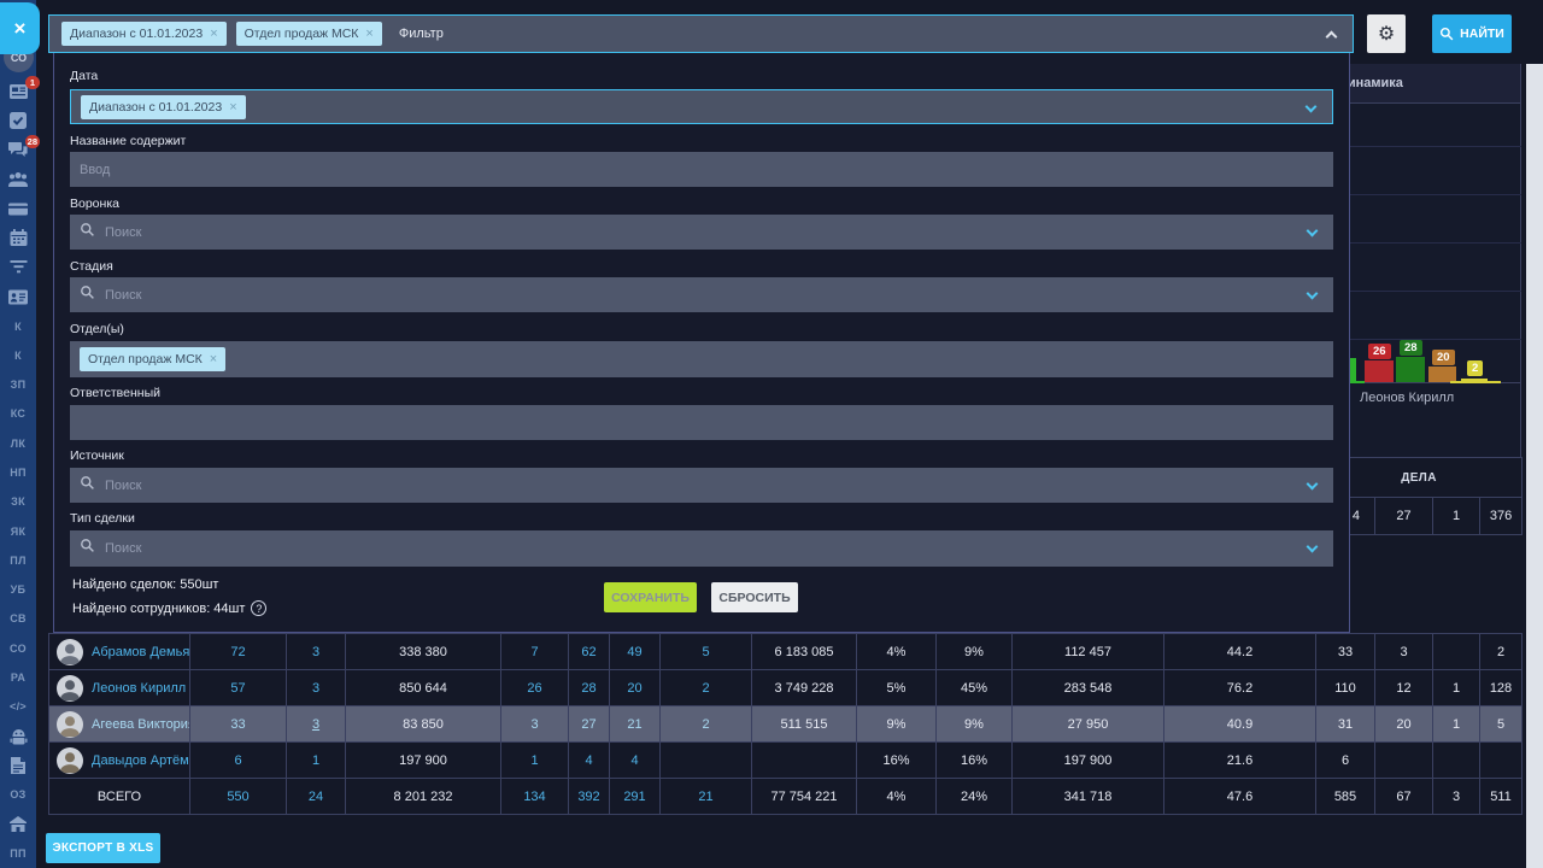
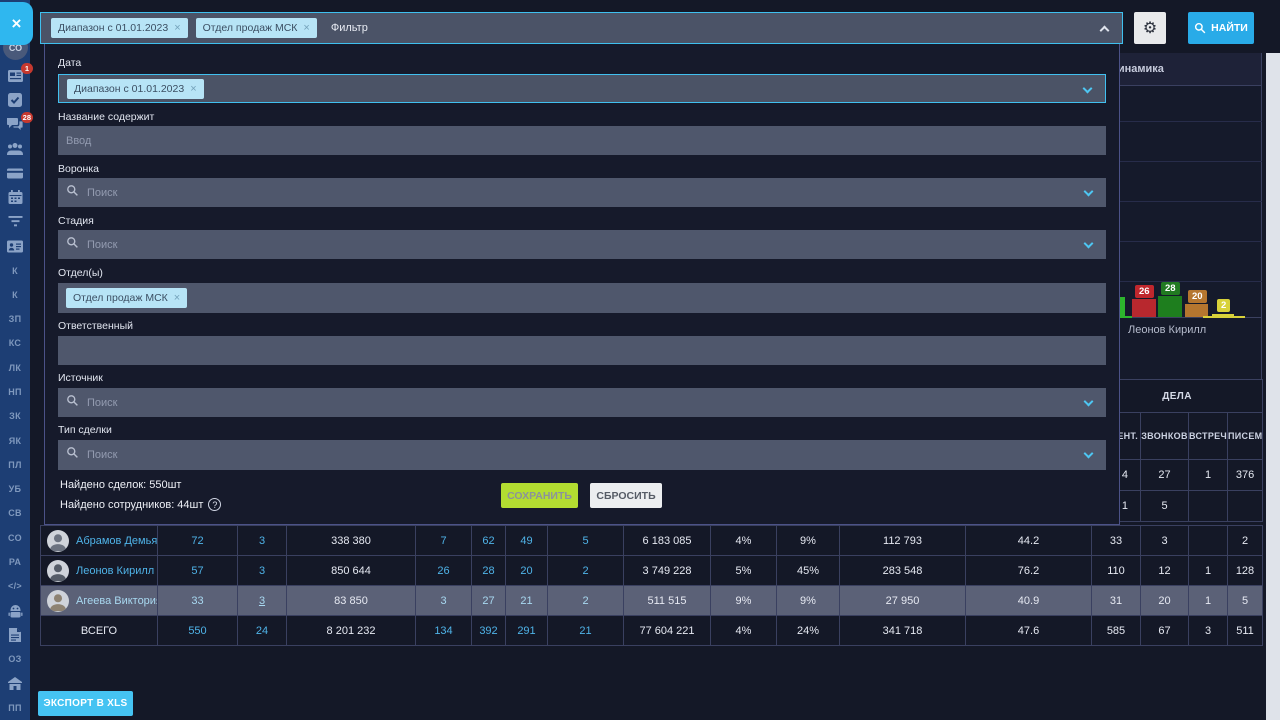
  инамика
  26
  28
  20
  2
  Леонов Кирилл
  ДЕЛА
+ ЕНТ.	ЗВОНКОВ	ВСТРЕЧ	ПИСЕМ
  4	27	1	376
+ 1	5
- Абрамов Демья	72	3	338 380	7	62	49	5	6 183 085	4%	9%	112 457	44.2	33	3		2
+ Абрамов Демья	72	3	338 380	7	62	49	5	6 183 085	4%	9%	112 793	44.2	33	3		2
  Леонов Кирилл	57	3	850 644	26	28	20	2	3 749 228	5%	45%	283 548	76.2	110	12	1	128
  Агеева Виктори	33	3	83 850	3	27	21	2	511 515	9%	9%	27 950	40.9	31	20	1	5
- Давыдов Артём	6	1	197 900	1	4	4			16%	16%	197 900	21.6	6
- ВСЕГО	550	24	8 201 232	134	392	291	21	77 754 221	4%	24%	341 718	47.6	585	67	3	511
+ ВСЕГО	550	24	8 201 232	134	392	291	21	77 604 221	4%	24%	341 718	47.6	585	67	3	511
  ЭКСПОРТ В XLS
  Дата
  Диапазон с 01.01.2023 ×
  Название содержит
  Ввод
  Воронка
  Поиск
  Стадия
  Поиск
  Отдел(ы)
  Отдел продаж МСК ×
  Ответственный
  Источник
  Поиск
  Тип сделки
  Поиск
  Найдено сделок: 550шт
  Найдено сотрудников: 44шт ?
  СОХРАНИТЬ
  СБРОСИТЬ
  Диапазон с 01.01.2023 ×
  Отдел продаж МСК ×
  Фильтр
  ⚙
  НАЙТИ
  ×
  СО
  1
  28
  К
  К
  ЗП
  КС
  ЛК
  НП
  ЗК
  ЯК
  ПЛ
  УБ
  СВ
  СО
  РА
  </>
  ОЗ
  ПП
